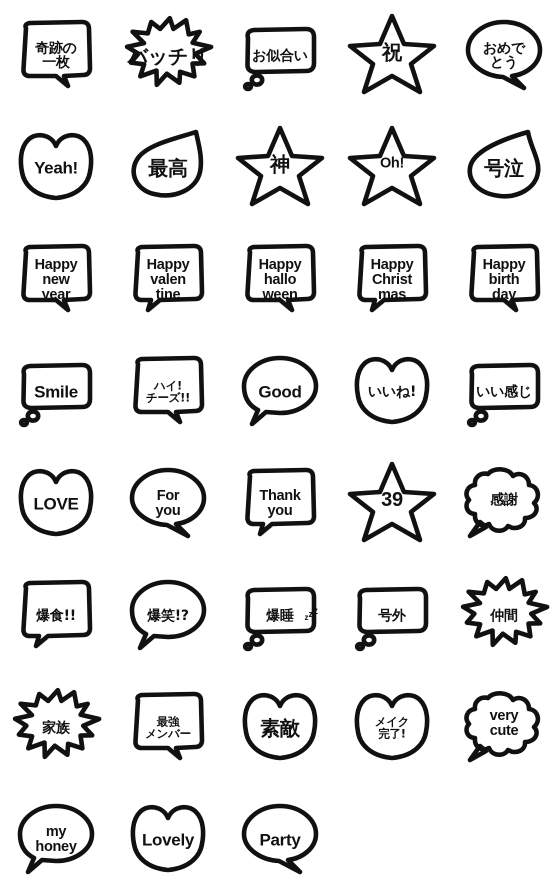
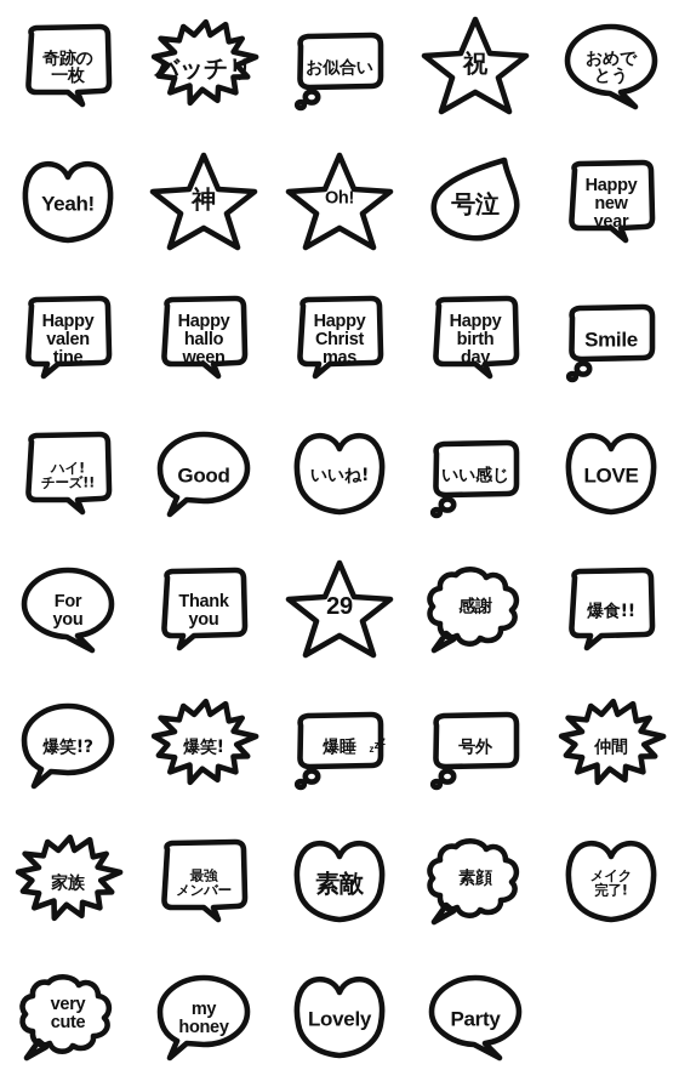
  奇跡の
  一枚
  バッチリ
  お似合い
  祝
  おめで
  とう
  Yeah!
- 最高
  神
  Oh!
  号泣
  Happy
  new
  year
  Happy
  valen
  tine
  Happy
  hallo
  ween
  Happy
  Christ
  mas
  Happy
  birth
  day
  Smile
  ハイ!
  チーズ!!
  Good
  いいね!
  いい感じ
  LOVE
  For
  you
  Thank
  you
- 39
+ 29
  感謝
  爆食!!
  爆笑!?
+ 爆笑!
  爆睡
  zzz
  号外
  仲間
  家族
  最強
  メンバー
  素敵
+ 素顔
  メイク
  完了!
  very
  cute
  my
  honey
  Lovely
  Party
